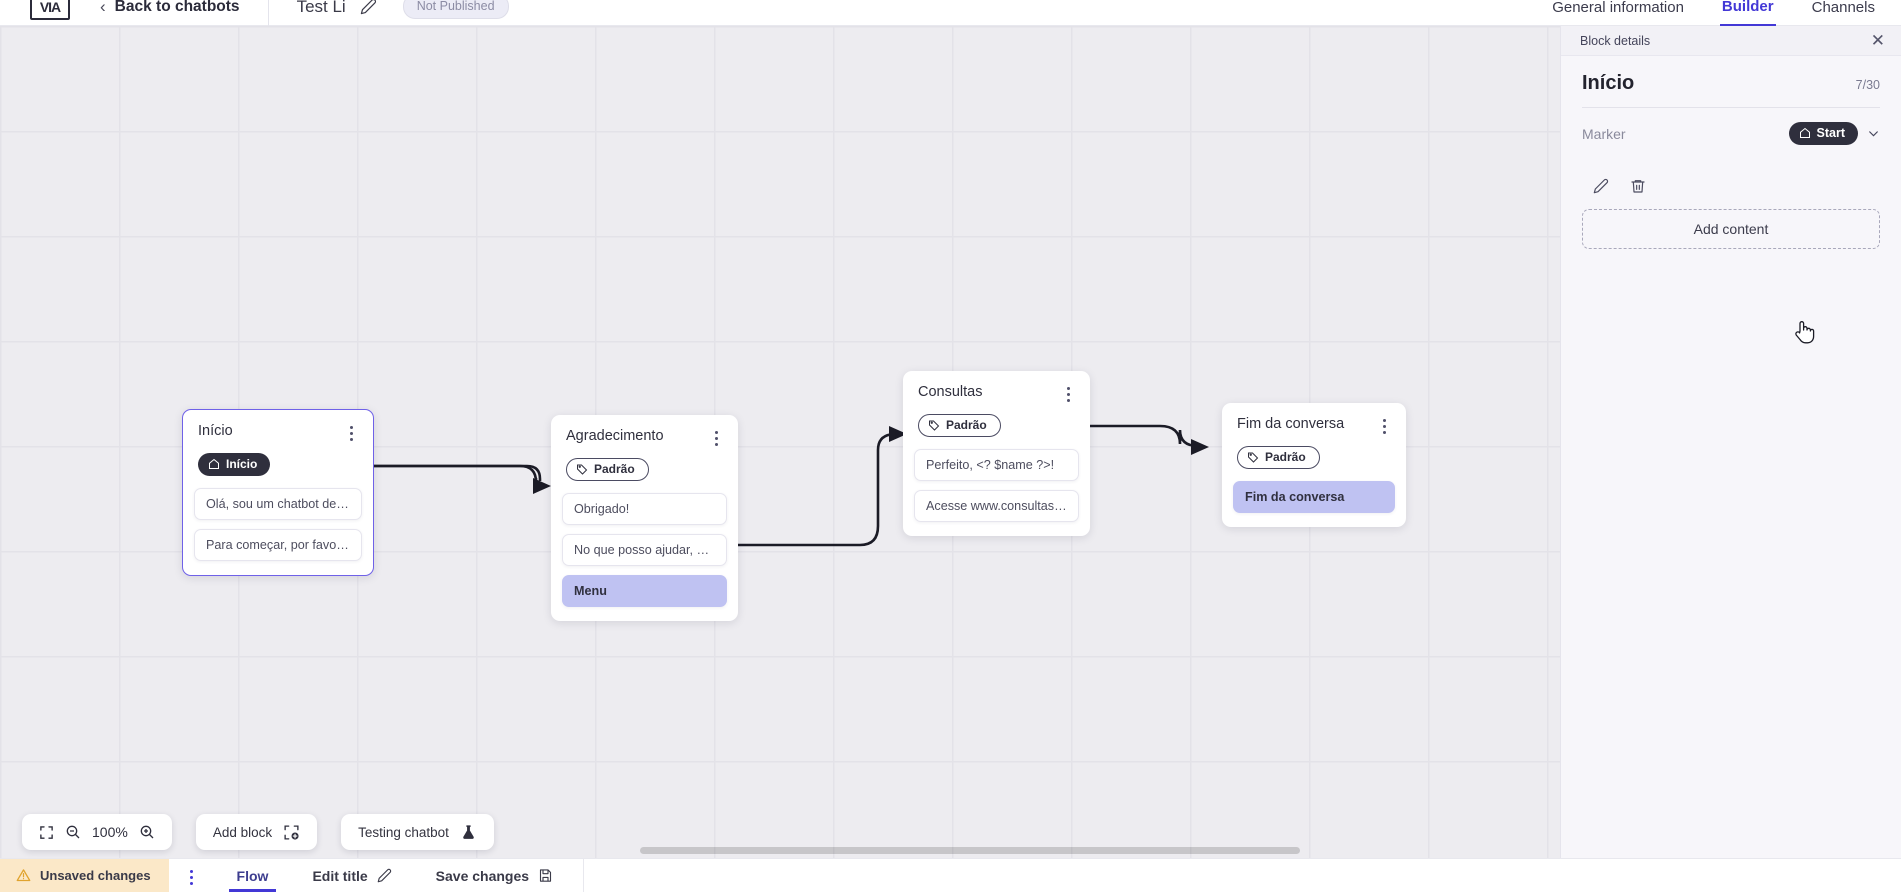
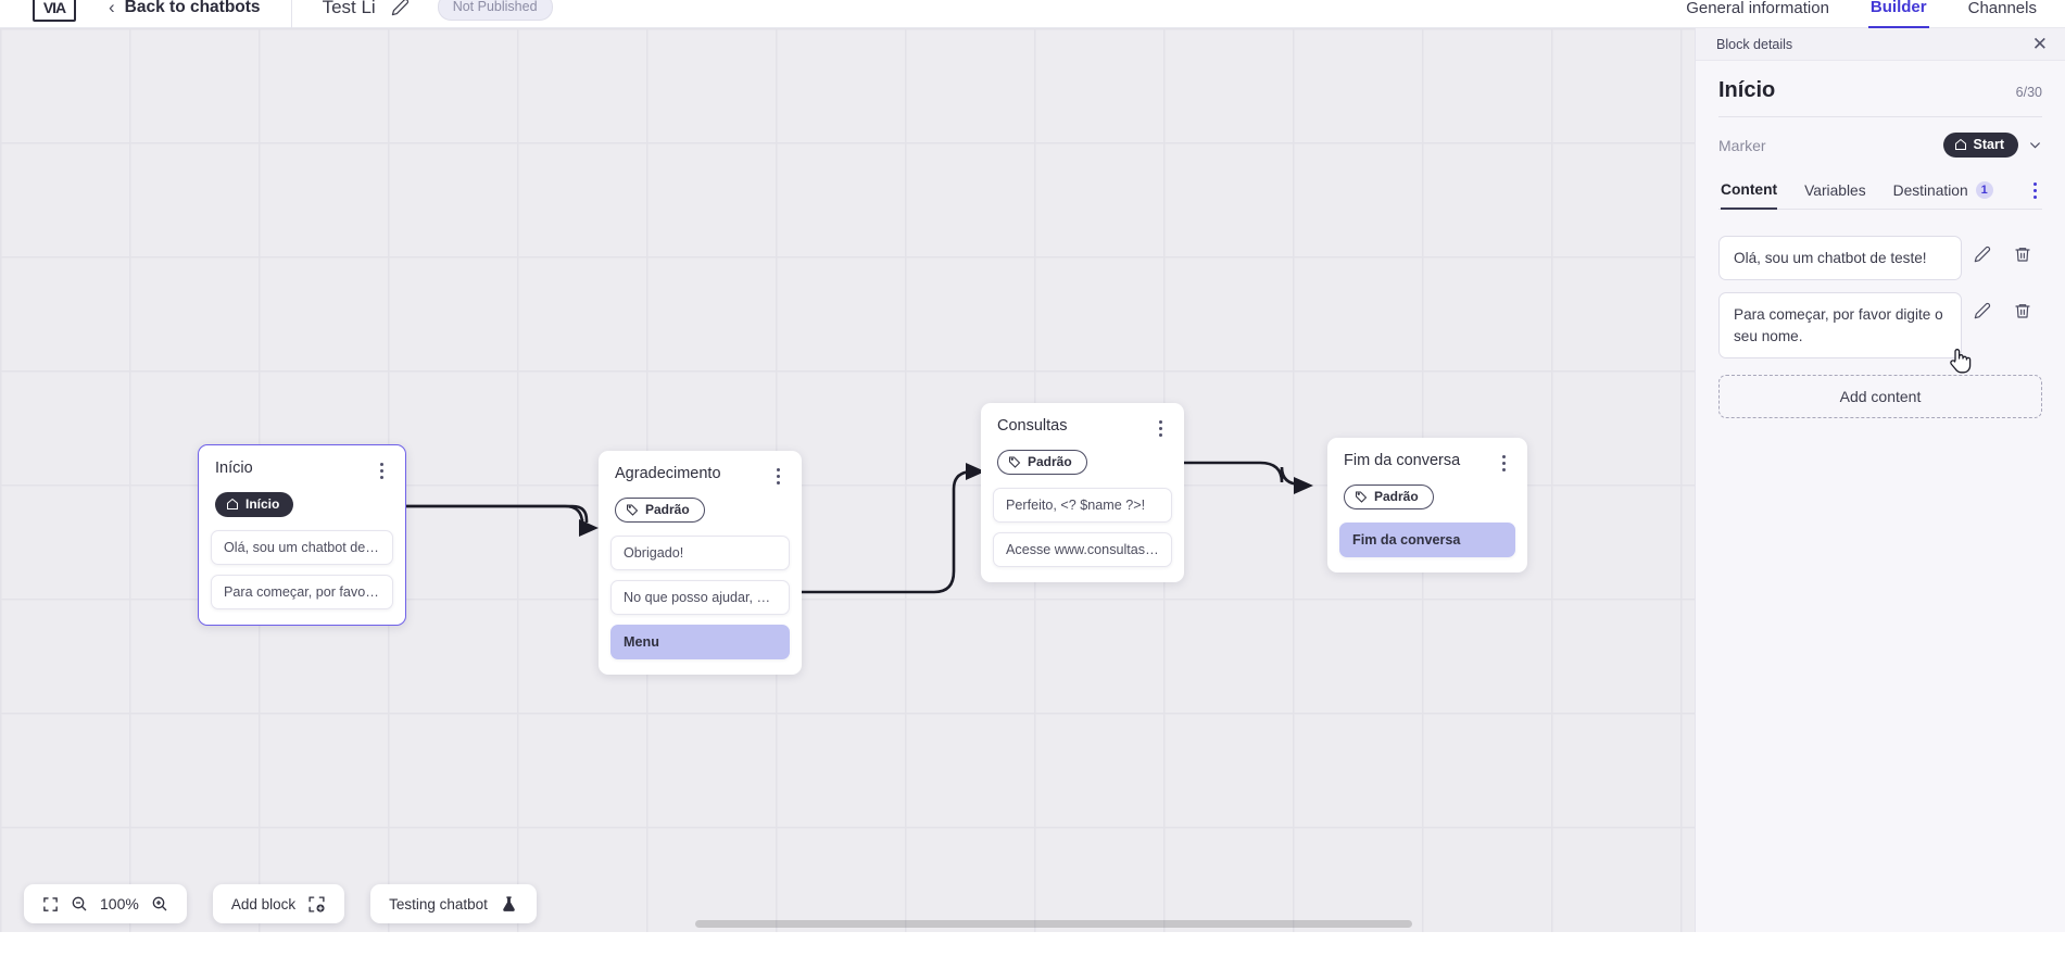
  VIA
  ‹
  Back to chatbots
  Test Li
  Not Published
  General information
  Builder
  Channels
  Início
  Início
  Olá, sou um chatbot de test
  Para começar, por favor dig
  Agradecimento
  Padrão
  Obrigado!
  No que posso ajudar, <? $n
  Menu
  Consultas
  Padrão
  Perfeito, <? $name ?>!
  Acesse www.consultas.com
  Fim da conversa
  Padrão
  Fim da conversa
  100%
  Add block
  Testing chatbot
- Unsaved changes
- Flow
- Edit title
- Save changes
  Block details
  ✕
  Início
- 7/30
+ 6/30
  Marker
  Start
+ Content
+ Variables
+ Destination
+ 1
+ Olá, sou um chatbot de teste!
+ Para começar, por favor digite o seu nome.
  Add content
